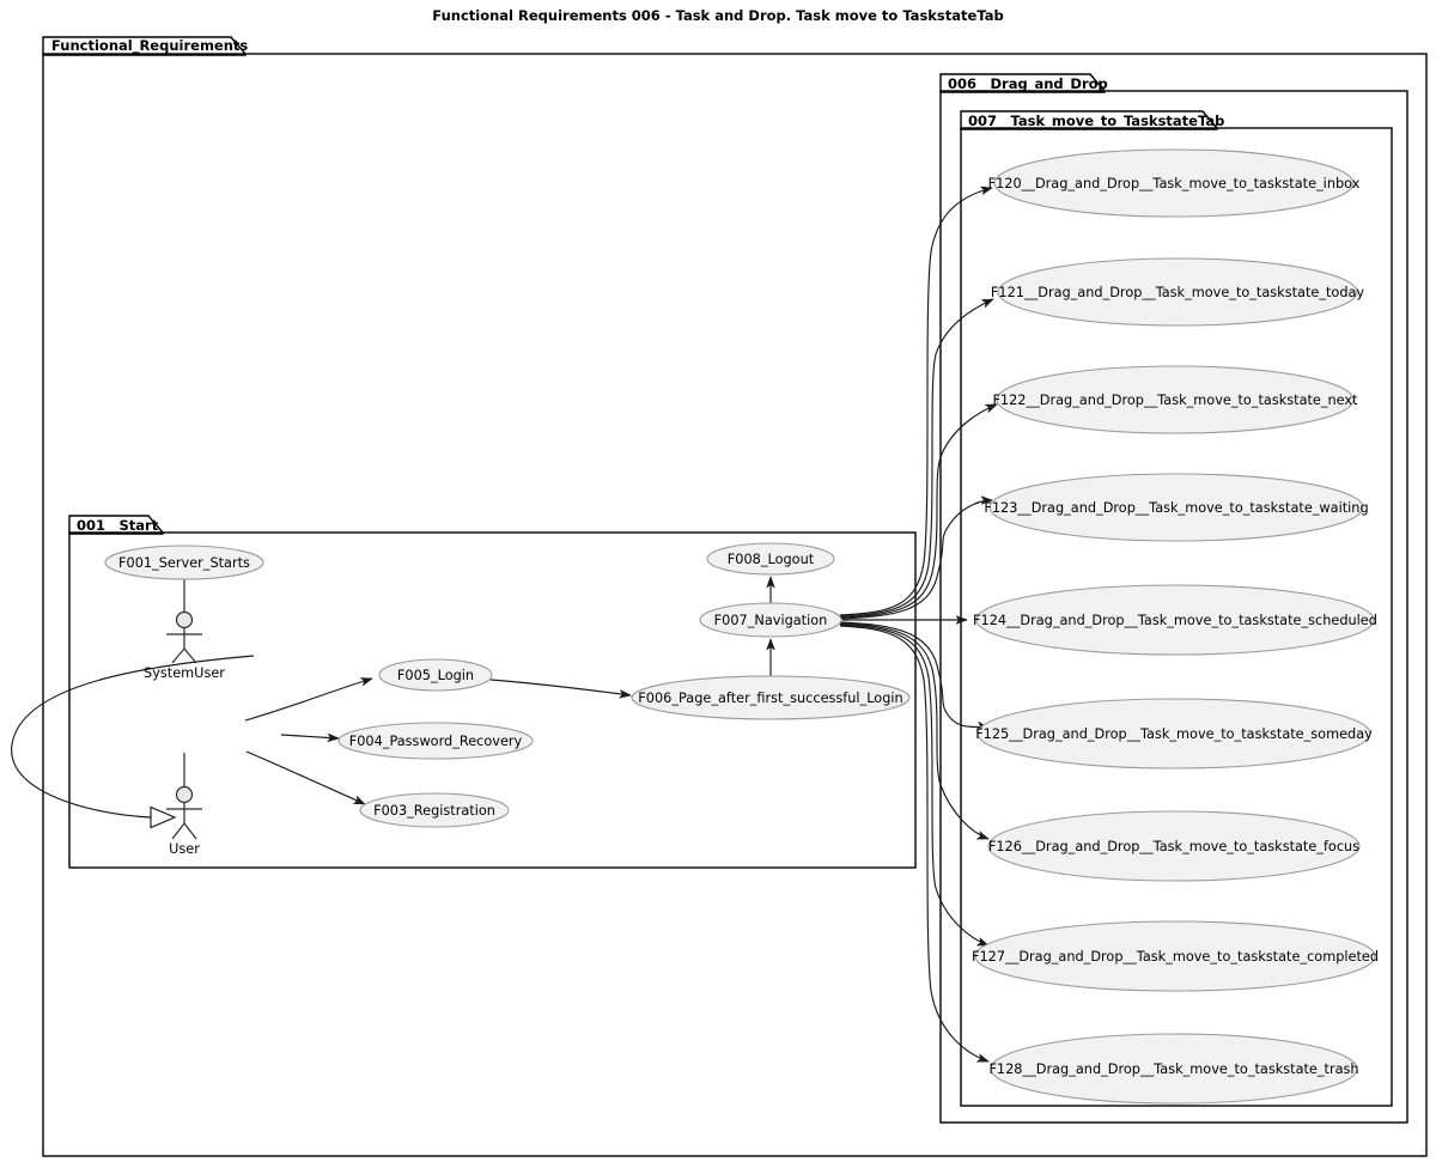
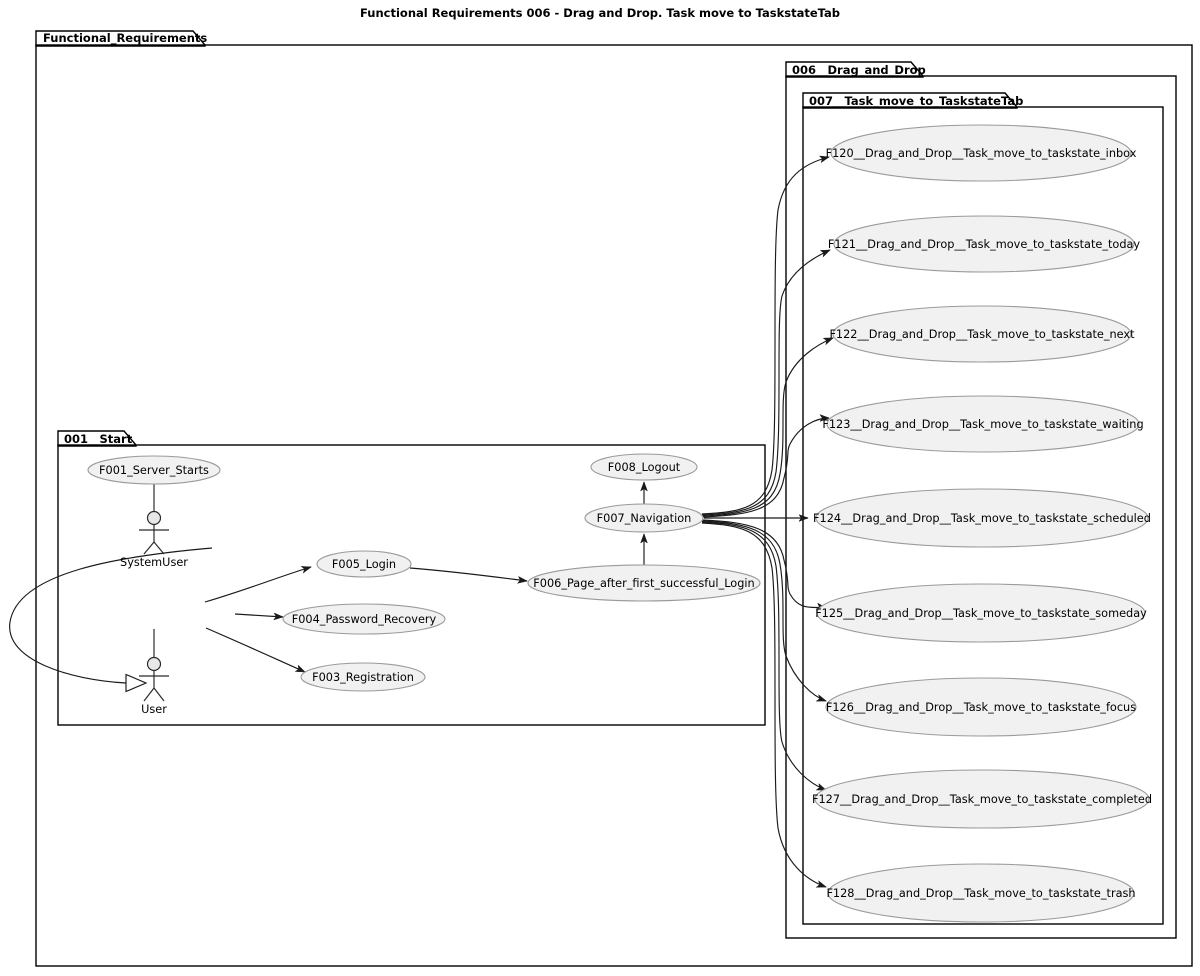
- Functional Requirements 006 - Task and Drop. Task move to TaskstateTab
+ Functional Requirements 006 - Drag and Drop. Task move to TaskstateTab
  Functional_Requirements
  006__Drag_and_Drop
  007__Task_move_to_TaskstateTab
  001__Start
  F001_Server_Starts
  F003_Registration
  F004_Password_Recovery
  F005_Login
  F006_Page_after_first_successful_Login
  F007_Navigation
  F008_Logout
  SystemUser
  User
  F120__Drag_and_Drop__Task_move_to_taskstate_inbox
  F121__Drag_and_Drop__Task_move_to_taskstate_today
  F122__Drag_and_Drop__Task_move_to_taskstate_next
  F123__Drag_and_Drop__Task_move_to_taskstate_waiting
  F124__Drag_and_Drop__Task_move_to_taskstate_scheduled
  F125__Drag_and_Drop__Task_move_to_taskstate_someday
  F126__Drag_and_Drop__Task_move_to_taskstate_focus
  F127__Drag_and_Drop__Task_move_to_taskstate_completed
  F128__Drag_and_Drop__Task_move_to_taskstate_trash
